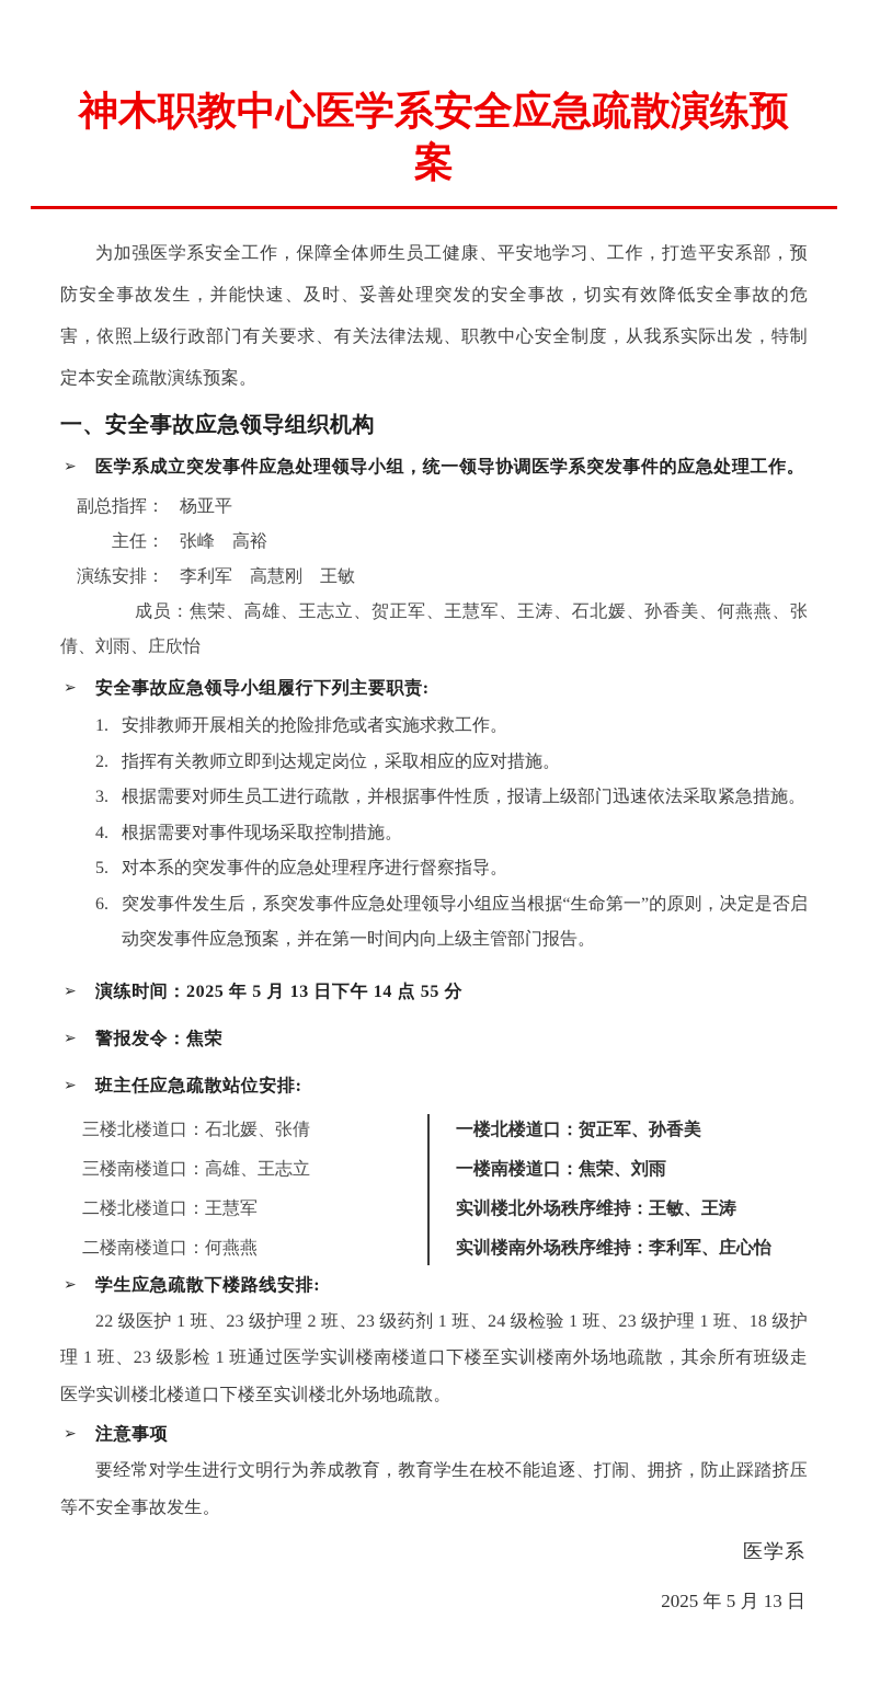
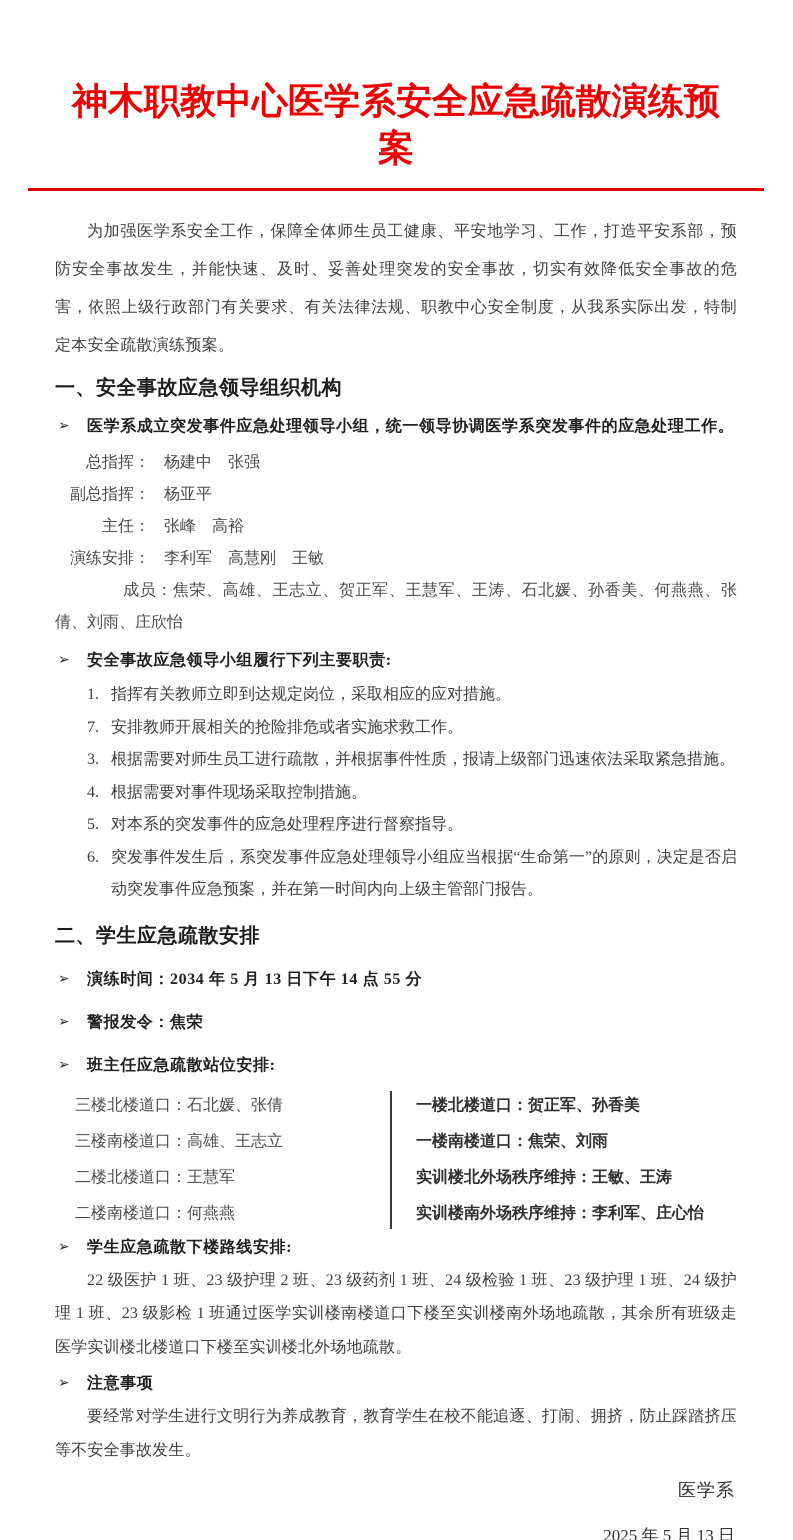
  神木职教中心医学系安全应急疏散演练预案
  为加强医学系安全工作，保障全体师生员工健康、平安地学习、工作，打造平安系部，预防安全事故发生，并能快速、及时、妥善处理突发的安全事故，切实有效降低安全事故的危害，依照上级行政部门有关要求、有关法律法规、职教中心安全制度，从我系实际出发，特制定本安全疏散演练预案。
  一、安全事故应急领导组织机构
  ➢
  医学系成立突发事件应急处理领导小组，统一领导协调医学系突发事件的应急处理工作。
+ 总指挥：
+ 杨建中 张强
  副总指挥：
  杨亚平
  主任：
  张峰 高裕
  演练安排：
  李利军 高慧刚 王敏
  成员：焦荣、高雄、王志立、贺正军、王慧军、王涛、石北媛、孙香美、何燕燕、张倩、刘雨、庄欣怡
  ➢
  安全事故应急领导小组履行下列主要职责:
  1.
- 安排教师开展相关的抢险排危或者实施求救工作。
+ 指挥有关教师立即到达规定岗位，采取相应的应对措施。
- 2.
+ 7.
- 指挥有关教师立即到达规定岗位，采取相应的应对措施。
+ 安排教师开展相关的抢险排危或者实施求救工作。
  3.
  根据需要对师生员工进行疏散，并根据事件性质，报请上级部门迅速依法采取紧急措施。
  4.
  根据需要对事件现场采取控制措施。
  5.
  对本系的突发事件的应急处理程序进行督察指导。
  6.
  突发事件发生后，系突发事件应急处理领导小组应当根据“生命第一”的原则，决定是否启动突发事件应急预案，并在第一时间内向上级主管部门报告。
+ 二、学生应急疏散安排
  ➢
- 演练时间：2025 年 5 月 13 日下午 14 点 55 分
+ 演练时间：2034 年 5 月 13 日下午 14 点 55 分
  ➢
  警报发令：焦荣
  ➢
  班主任应急疏散站位安排:
  三楼北楼道口：石北媛、张倩
  三楼南楼道口：高雄、王志立
  二楼北楼道口：王慧军
  二楼南楼道口：何燕燕
  一楼北楼道口：贺正军、孙香美
  一楼南楼道口：焦荣、刘雨
  实训楼北外场秩序维持：王敏、王涛
  实训楼南外场秩序维持：李利军、庄心怡
  ➢
  学生应急疏散下楼路线安排:
- 22 级医护 1 班、23 级护理 2 班、23 级药剂 1 班、24 级检验 1 班、23 级护理 1 班、18 级护理 1 班、23 级影检 1 班通过医学实训楼南楼道口下楼至实训楼南外场地疏散，其余所有班级走医学实训楼北楼道口下楼至实训楼北外场地疏散。
+ 22 级医护 1 班、23 级护理 2 班、23 级药剂 1 班、24 级检验 1 班、23 级护理 1 班、24 级护理 1 班、23 级影检 1 班通过医学实训楼南楼道口下楼至实训楼南外场地疏散，其余所有班级走医学实训楼北楼道口下楼至实训楼北外场地疏散。
  ➢
  注意事项
  要经常对学生进行文明行为养成教育，教育学生在校不能追逐、打闹、拥挤，防止踩踏挤压等不安全事故发生。
  医学系
  2025 年 5 月 13 日
